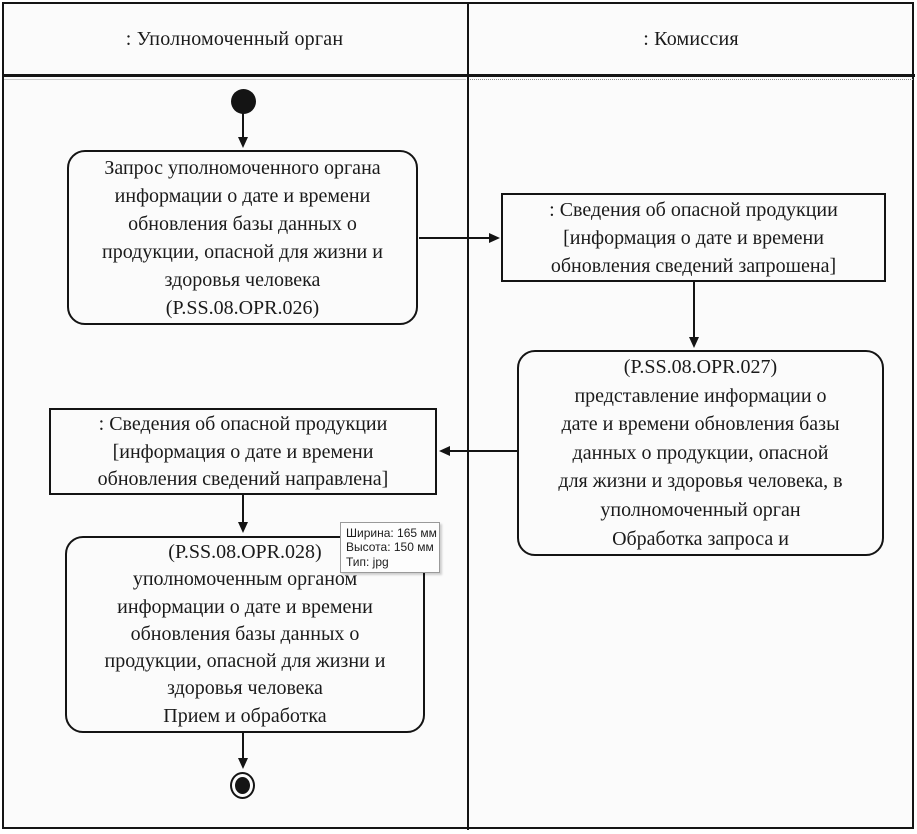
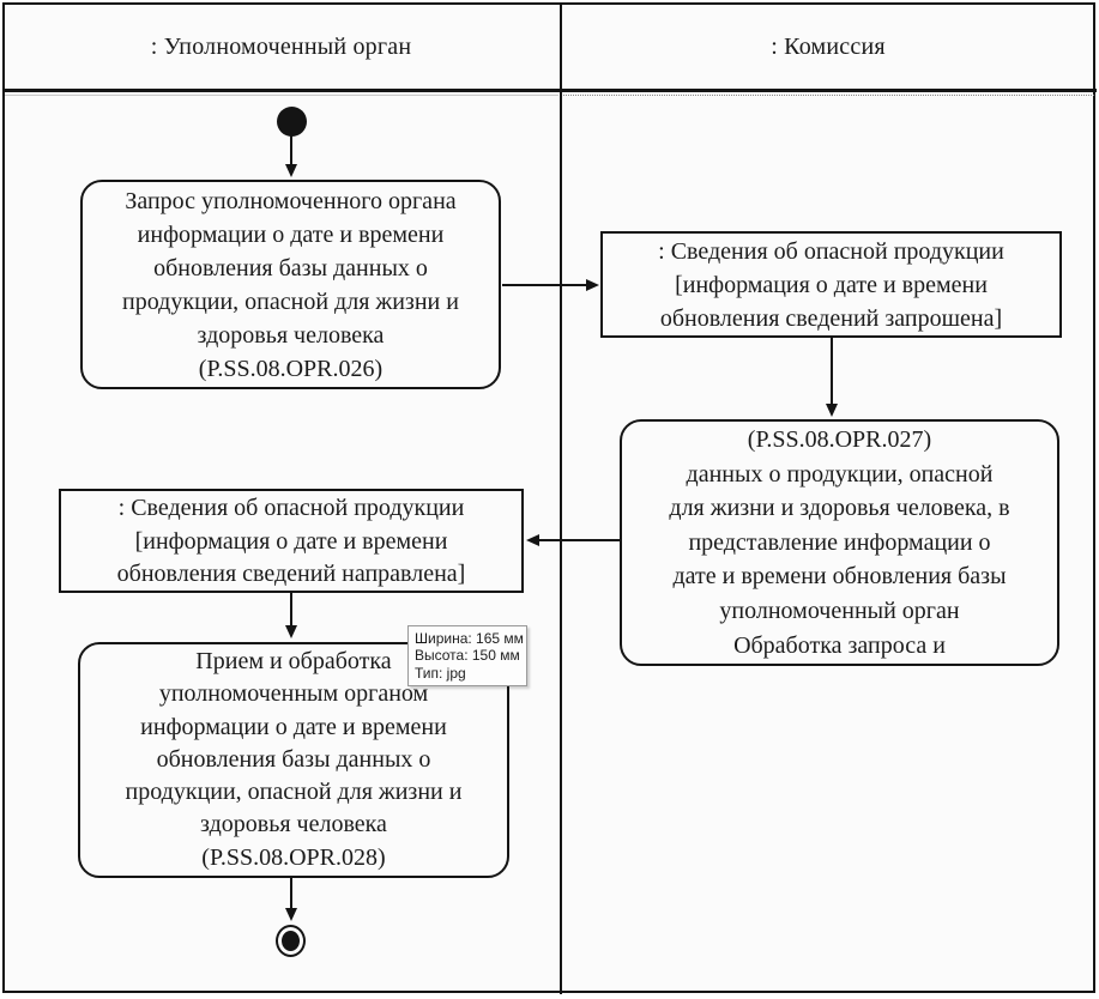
  : Уполномоченный орган
  : Комиссия
  Запрос уполномоченного органа
  информации о дате и времени
  обновления базы данных о
  продукции, опасной для жизни и
  здоровья человека
  (P.SS.08.OPR.026)
  : Сведения об опасной продукции
  [информация о дате и времени
  обновления сведений запрошена]
  (P.SS.08.OPR.027)
- представление информации о
+ данных о продукции, опасной
- дате и времени обновления базы
+ для жизни и здоровья человека, в
- данных о продукции, опасной
+ представление информации о
- для жизни и здоровья человека, в
+ дате и времени обновления базы
  уполномоченный орган
  Обработка запроса и
  : Сведения об опасной продукции
  [информация о дате и времени
  обновления сведений направлена]
- (P.SS.08.OPR.028)
+ Прием и обработка
  уполномоченным органом
  информации о дате и времени
  обновления базы данных о
  продукции, опасной для жизни и
  здоровья человека
- Прием и обработка
+ (P.SS.08.OPR.028)
  Ширина: 165 мм
  Высота: 150 мм
  Тип: jpg
